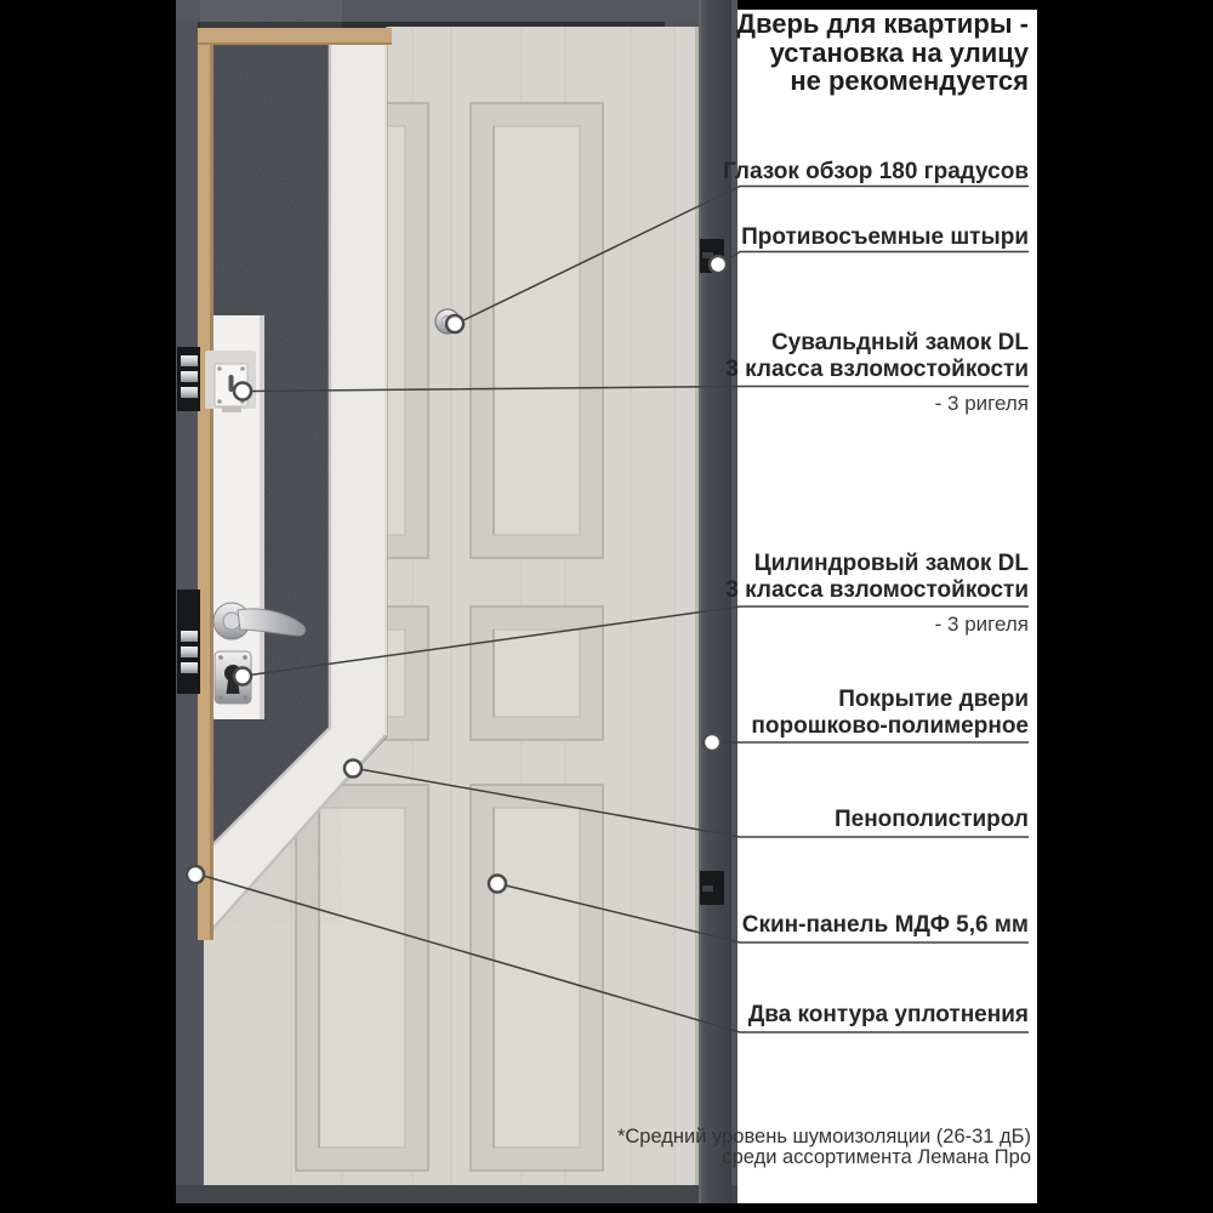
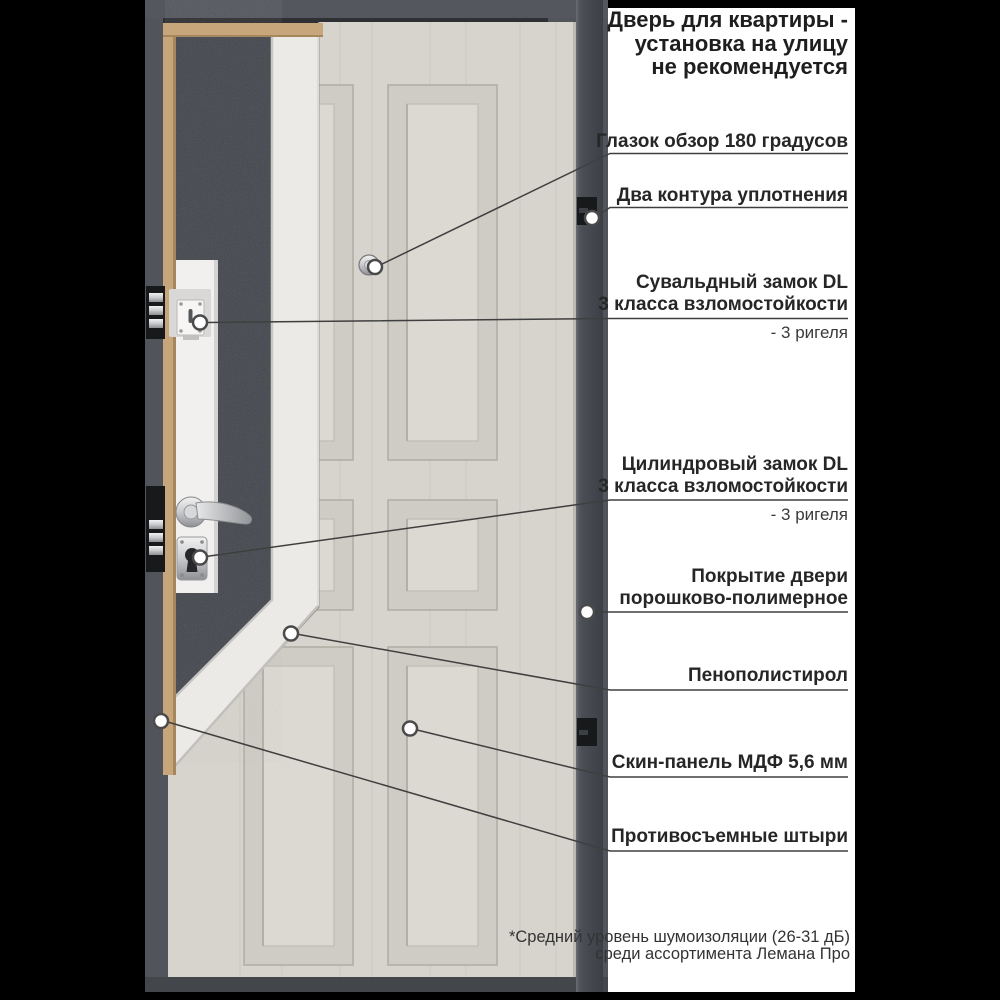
  Дверь для квартиры -
  установка на улицу
  не рекомендуется
  Глазок обзор 180 градусов
- Противосъемные штыри
+ Два контура уплотнения
  Сувальдный замок DL
  3 класса взломостойкости
  - 3 ригеля
  Цилиндровый замок DL
  3 класса взломостойкости
  - 3 ригеля
  Покрытие двери
  порошково-полимерное
  Пенополистирол
  Скин-панель МДФ 5,6 мм
- Два контура уплотнения
+ Противосъемные штыри
  *Средний уровень шумоизоляции (26-31 дБ)
  среди ассортимента Лемана Про
